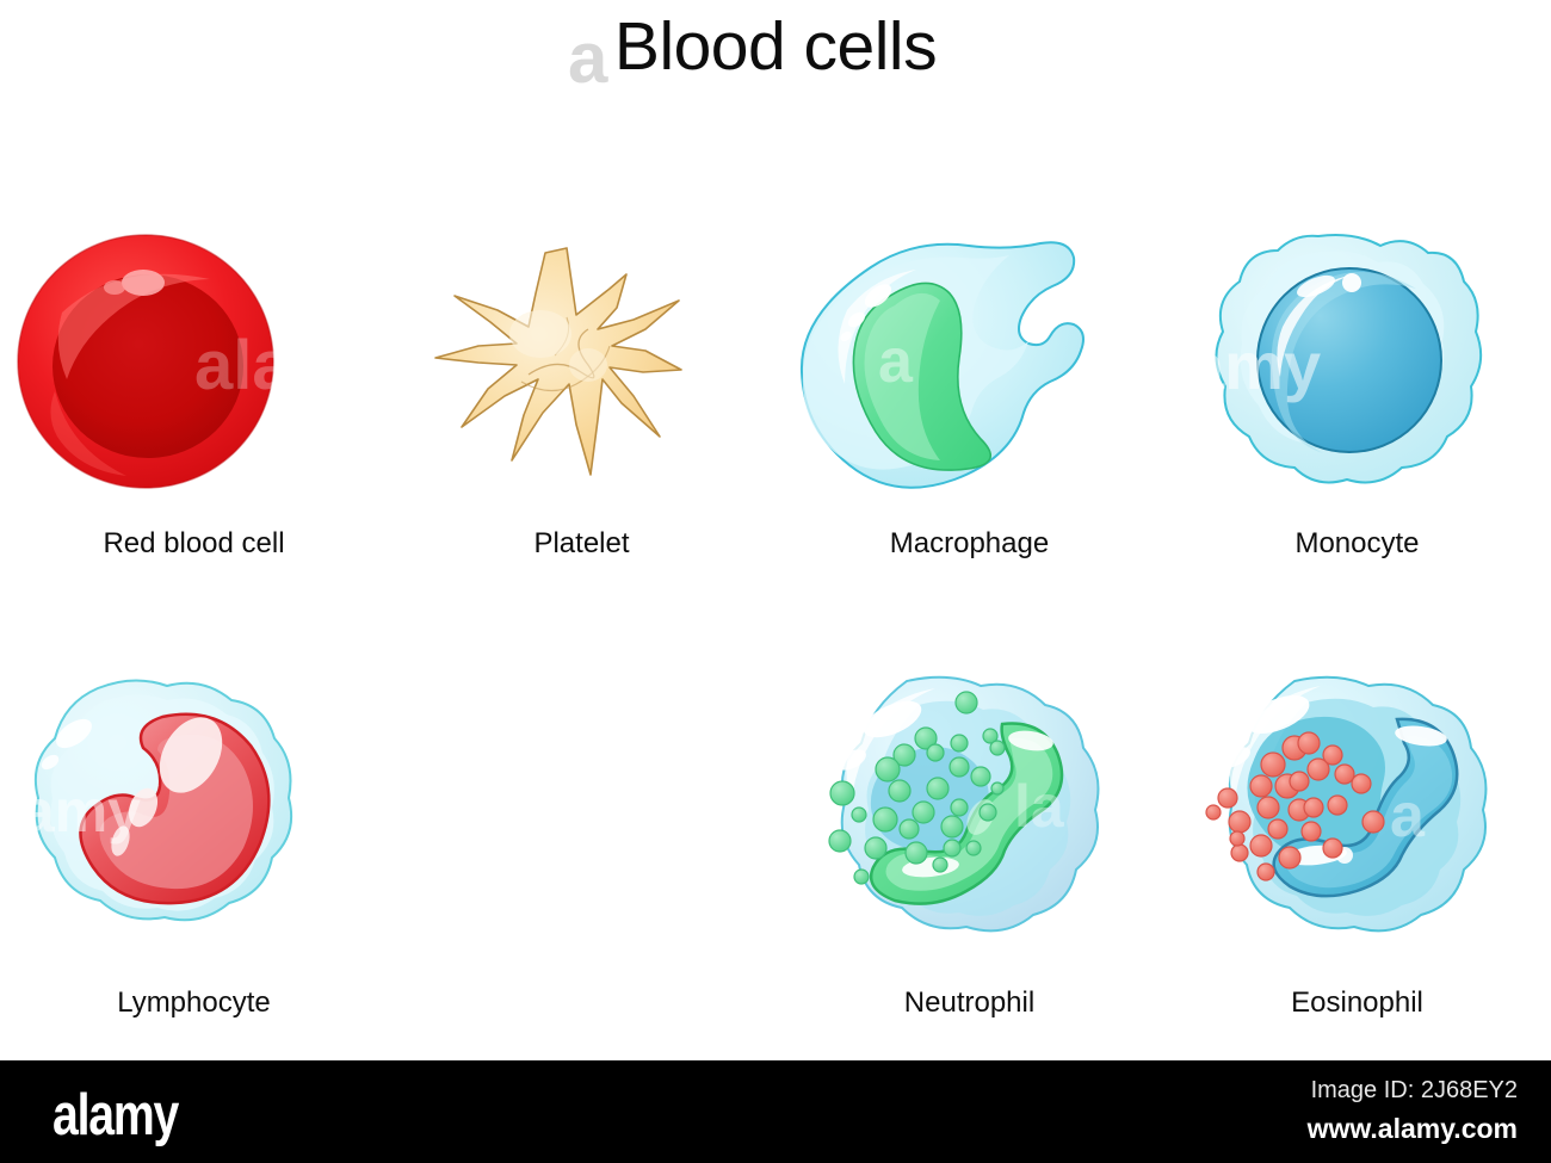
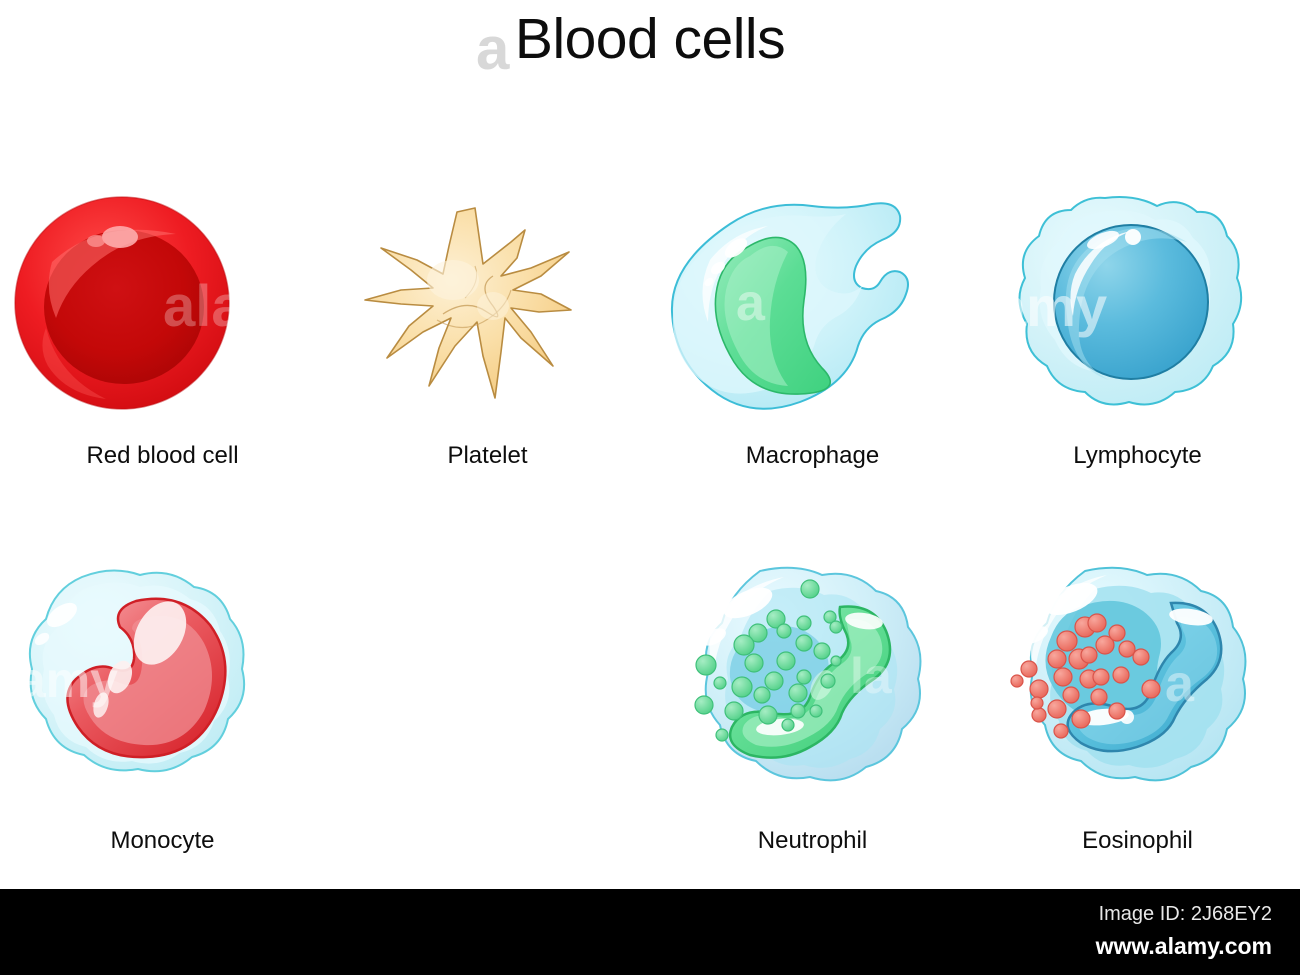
  a
  Blood cells
  alam
  Red blood cell
  Platelet
  a
  Macrophage
  amy
- Monocyte
+ Lymphocyte
  lamy
- Lymphocyte
+ Monocyte
  la
  Neutrophil
  a
  Eosinophil
- alamy
  Image ID: 2J68EY2
  www.alamy.com
